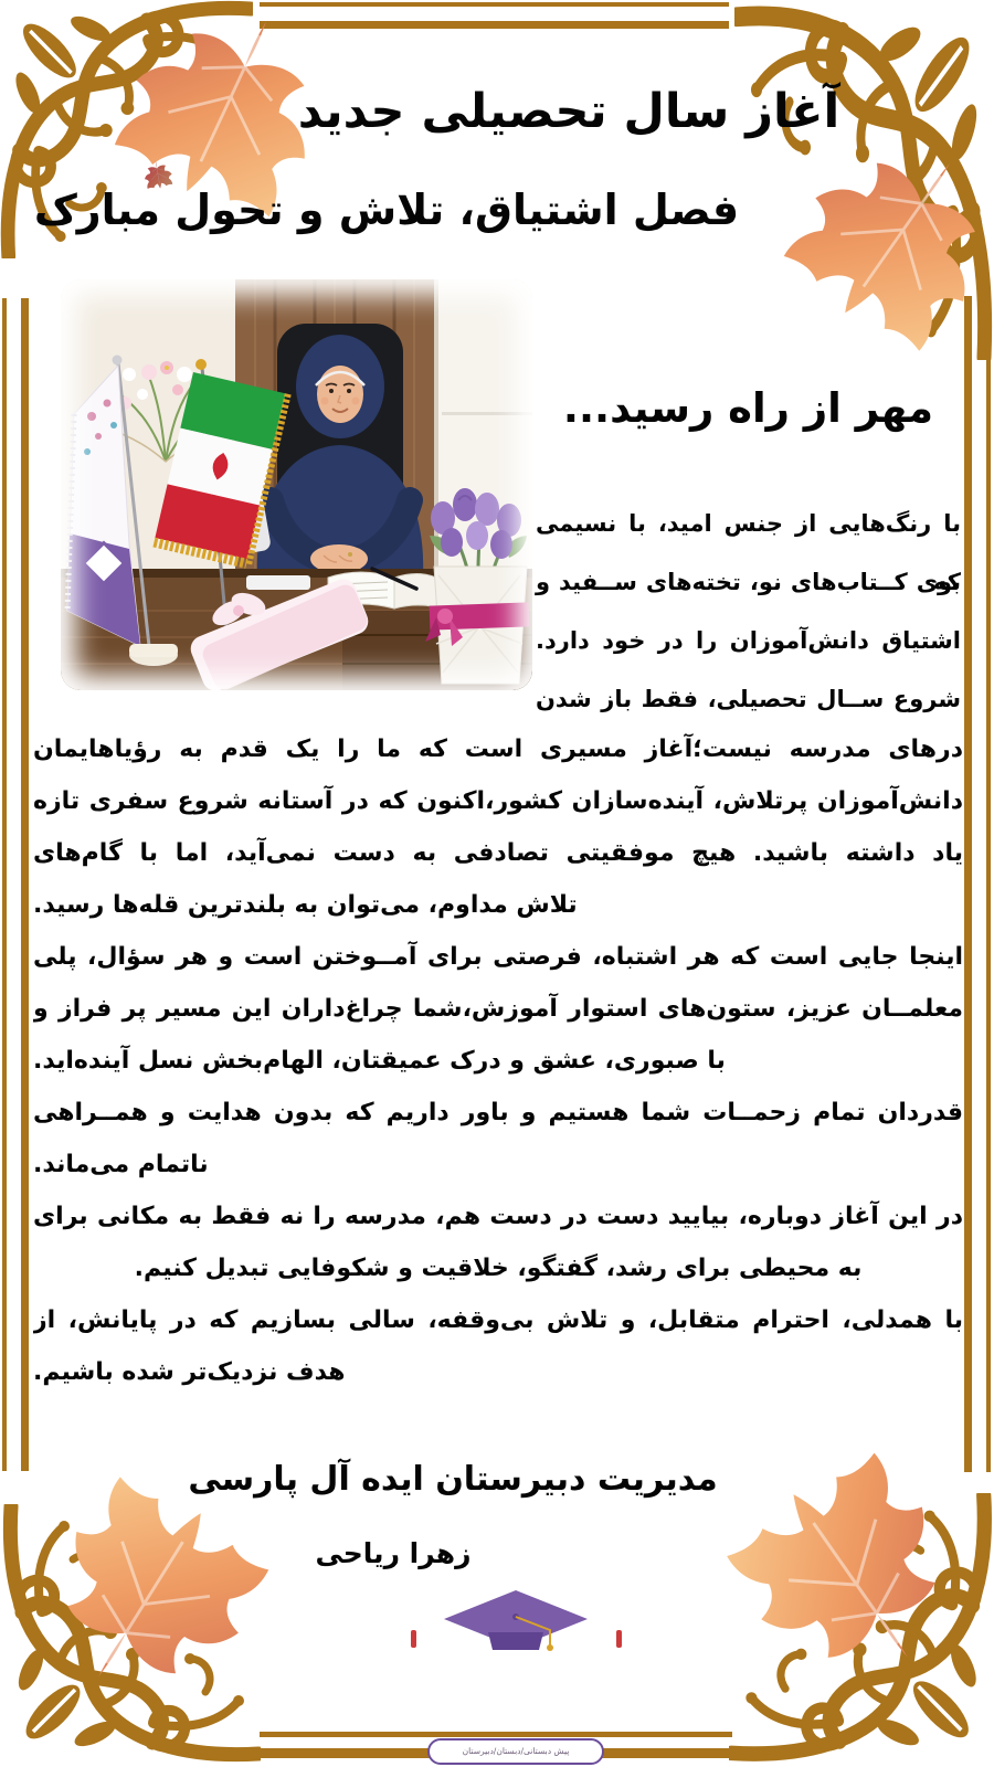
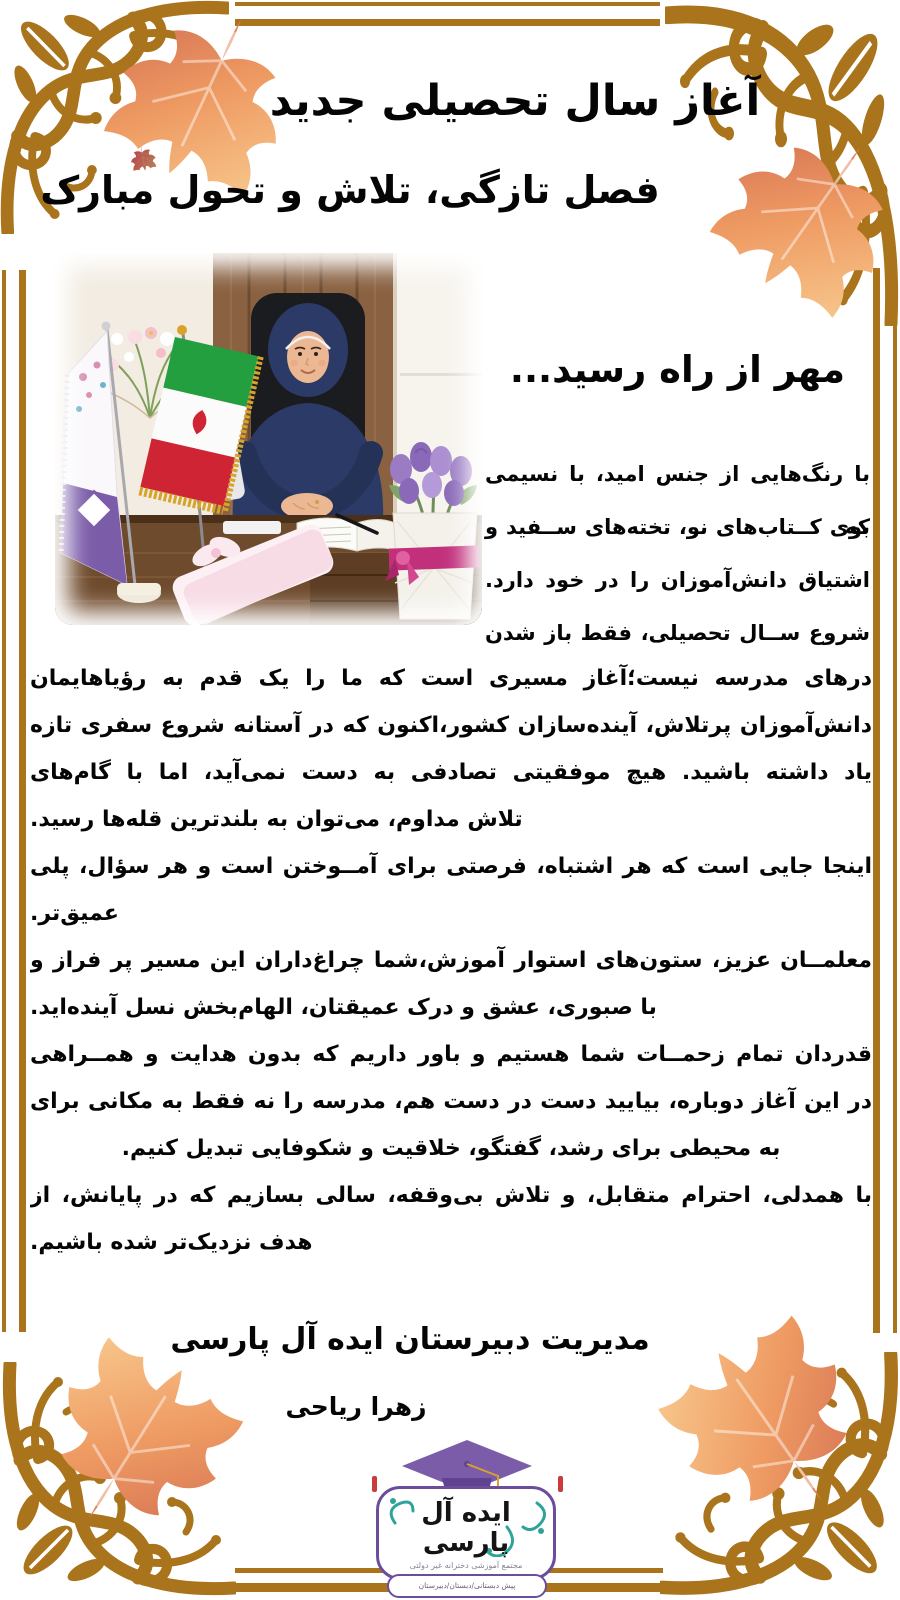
  آغاز سال تحصیلی جدید
- فصل اشتیاق، تلاش و تحول مبارک
+ فصل تازگی، تلاش و تحول مبارک
  مهر از راه رسید...
  با رنگ‌هایی از جنس امید، با نسیمی که
  بوی کــتاب‌های نو، تخته‌های ســفید و
  اشتیاق دانش‌آموزان را در خود دارد.
  شروع ســال تحصیلی، فقط باز شدن
  درهای مدرسه نیست؛آغاز مسیری است که ما را یک قدم به رؤیاهایمان
  دانش‌آموزان پرتلاش، آیندهسازان کشور،اکنون که در آستانه شروع سفری تازه
  یاد داشته باشید. هیچ موفقیتی تصادفی به دست نمی‌آید، اما با گام‌های
  تلاش مداوم، می‌توان به بلندترین قله‌ها رسید.
  اینجا جایی است که هر اشتباه، فرصتی برای آمــوختن است و هر سؤال، پلی
+ عمیق‌تر.
  معلمــان عزیز، ستون‌های استوار آموزش،شما چراغ‌داران این مسیر پر فراز و
  با صبوری، عشق و درک عمیقتان، الهام‌بخش نسل آینده‌اید.
  قدردان تمام زحمــات شما هستیم و باور داریم که بدون هدایت و همــراهی
- ناتمام می‌ماند.
  در این آغاز دوباره، بیایید دست در دست هم، مدرسه را نه فقط به مکانی برای
  به محیطی برای رشد، گفتگو، خلاقیت و شکوفایی تبدیل کنیم.
  با همدلی، احترام متقابل، و تلاش بی‌وقفه، سالی بسازیم که در پایانش، از
  هدف نزدیک‌تر شده باشیم.
  مدیریت دبیرستان ایده آل پارسی
  زهرا ریاحی
+ ایده آل پارسی
+ مجتمع آموزشی دخترانه غیر دولتی
  پیش دبستانی/دبستان/دبیرستان
